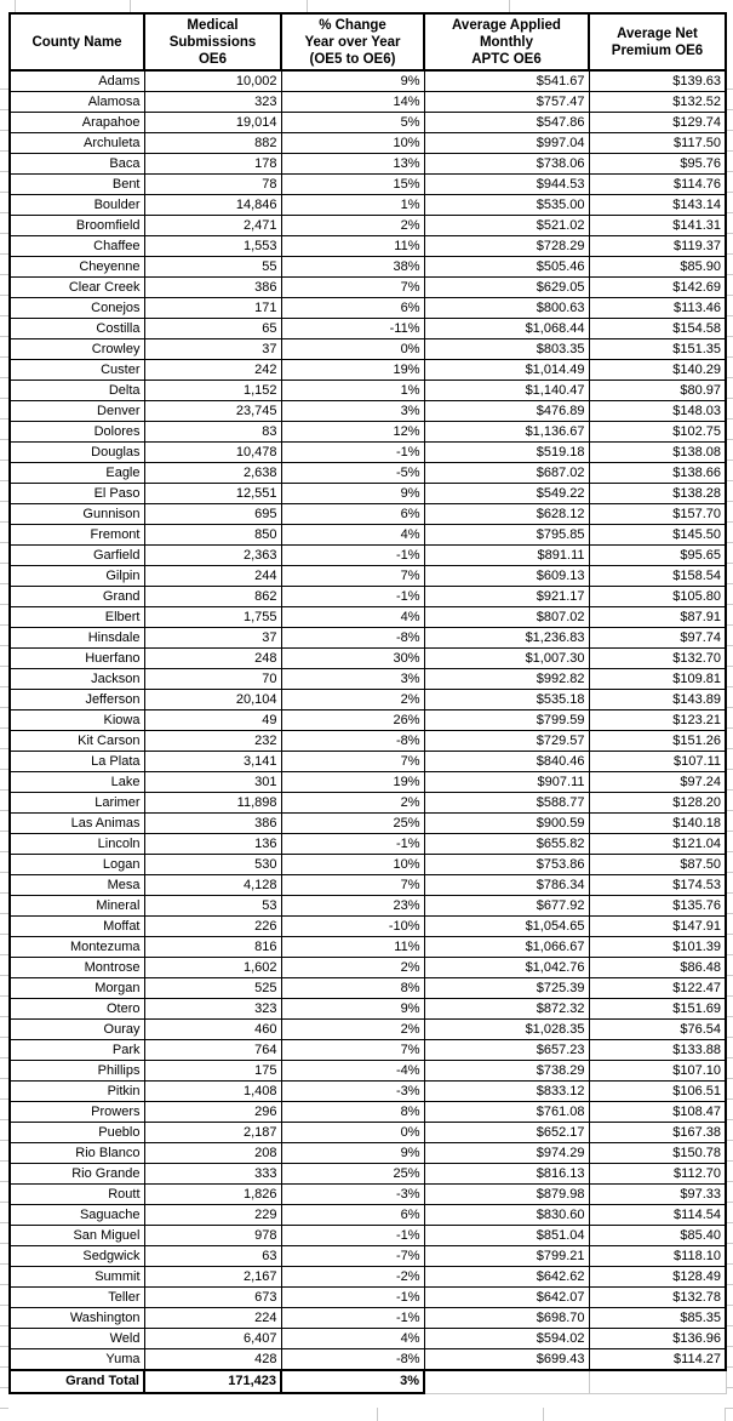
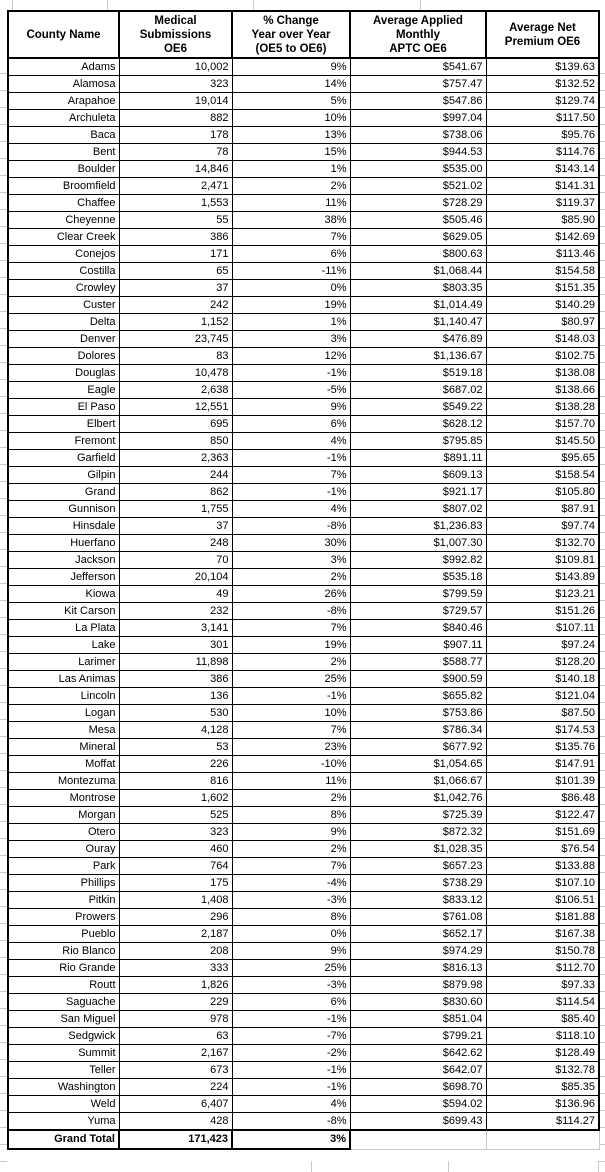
  County Name	Medical Submissions OE6	% Change Year over Year (OE5 to OE6)	Average Applied Monthly APTC OE6	Average Net Premium OE6
  Adams	10,002	9%	$541.67	$139.63
  Alamosa	323	14%	$757.47	$132.52
  Arapahoe	19,014	5%	$547.86	$129.74
  Archuleta	882	10%	$997.04	$117.50
  Baca	178	13%	$738.06	$95.76
  Bent	78	15%	$944.53	$114.76
  Boulder	14,846	1%	$535.00	$143.14
  Broomfield	2,471	2%	$521.02	$141.31
  Chaffee	1,553	11%	$728.29	$119.37
  Cheyenne	55	38%	$505.46	$85.90
  Clear Creek	386	7%	$629.05	$142.69
  Conejos	171	6%	$800.63	$113.46
  Costilla	65	-11%	$1,068.44	$154.58
  Crowley	37	0%	$803.35	$151.35
  Custer	242	19%	$1,014.49	$140.29
  Delta	1,152	1%	$1,140.47	$80.97
  Denver	23,745	3%	$476.89	$148.03
  Dolores	83	12%	$1,136.67	$102.75
  Douglas	10,478	-1%	$519.18	$138.08
  Eagle	2,638	-5%	$687.02	$138.66
  El Paso	12,551	9%	$549.22	$138.28
- Gunnison	695	6%	$628.12	$157.70
+ Elbert	695	6%	$628.12	$157.70
  Fremont	850	4%	$795.85	$145.50
  Garfield	2,363	-1%	$891.11	$95.65
  Gilpin	244	7%	$609.13	$158.54
  Grand	862	-1%	$921.17	$105.80
- Elbert	1,755	4%	$807.02	$87.91
+ Gunnison	1,755	4%	$807.02	$87.91
  Hinsdale	37	-8%	$1,236.83	$97.74
  Huerfano	248	30%	$1,007.30	$132.70
  Jackson	70	3%	$992.82	$109.81
  Jefferson	20,104	2%	$535.18	$143.89
  Kiowa	49	26%	$799.59	$123.21
  Kit Carson	232	-8%	$729.57	$151.26
  La Plata	3,141	7%	$840.46	$107.11
  Lake	301	19%	$907.11	$97.24
  Larimer	11,898	2%	$588.77	$128.20
  Las Animas	386	25%	$900.59	$140.18
  Lincoln	136	-1%	$655.82	$121.04
  Logan	530	10%	$753.86	$87.50
  Mesa	4,128	7%	$786.34	$174.53
  Mineral	53	23%	$677.92	$135.76
  Moffat	226	-10%	$1,054.65	$147.91
  Montezuma	816	11%	$1,066.67	$101.39
  Montrose	1,602	2%	$1,042.76	$86.48
  Morgan	525	8%	$725.39	$122.47
  Otero	323	9%	$872.32	$151.69
  Ouray	460	2%	$1,028.35	$76.54
  Park	764	7%	$657.23	$133.88
  Phillips	175	-4%	$738.29	$107.10
  Pitkin	1,408	-3%	$833.12	$106.51
- Prowers	296	8%	$761.08	$108.47
+ Prowers	296	8%	$761.08	$181.88
  Pueblo	2,187	0%	$652.17	$167.38
  Rio Blanco	208	9%	$974.29	$150.78
  Rio Grande	333	25%	$816.13	$112.70
  Routt	1,826	-3%	$879.98	$97.33
  Saguache	229	6%	$830.60	$114.54
  San Miguel	978	-1%	$851.04	$85.40
  Sedgwick	63	-7%	$799.21	$118.10
  Summit	2,167	-2%	$642.62	$128.49
  Teller	673	-1%	$642.07	$132.78
  Washington	224	-1%	$698.70	$85.35
  Weld	6,407	4%	$594.02	$136.96
  Yuma	428	-8%	$699.43	$114.27
  Grand Total	171,423	3%
